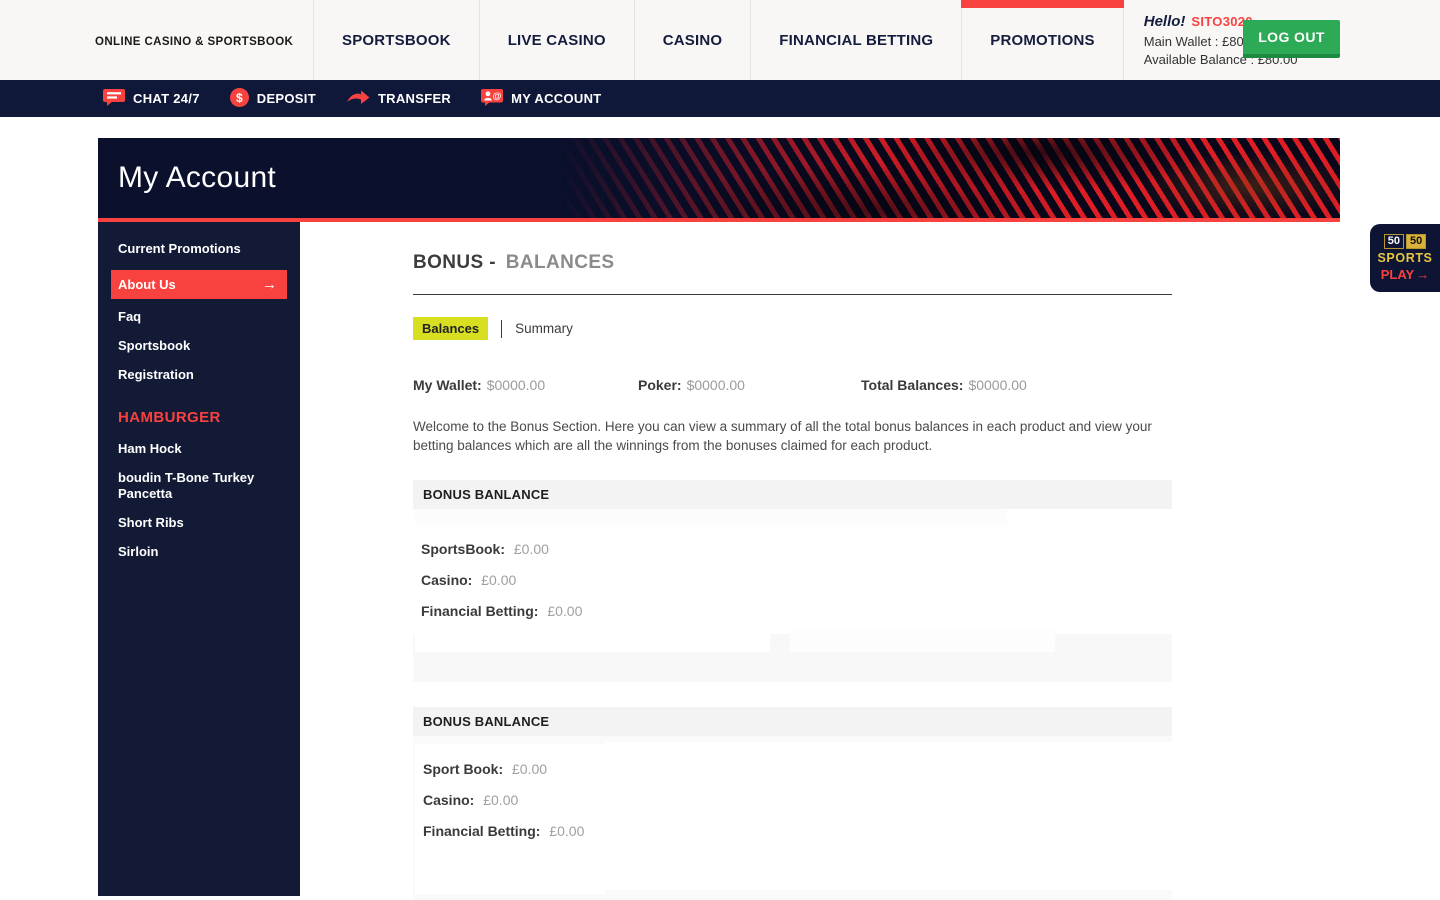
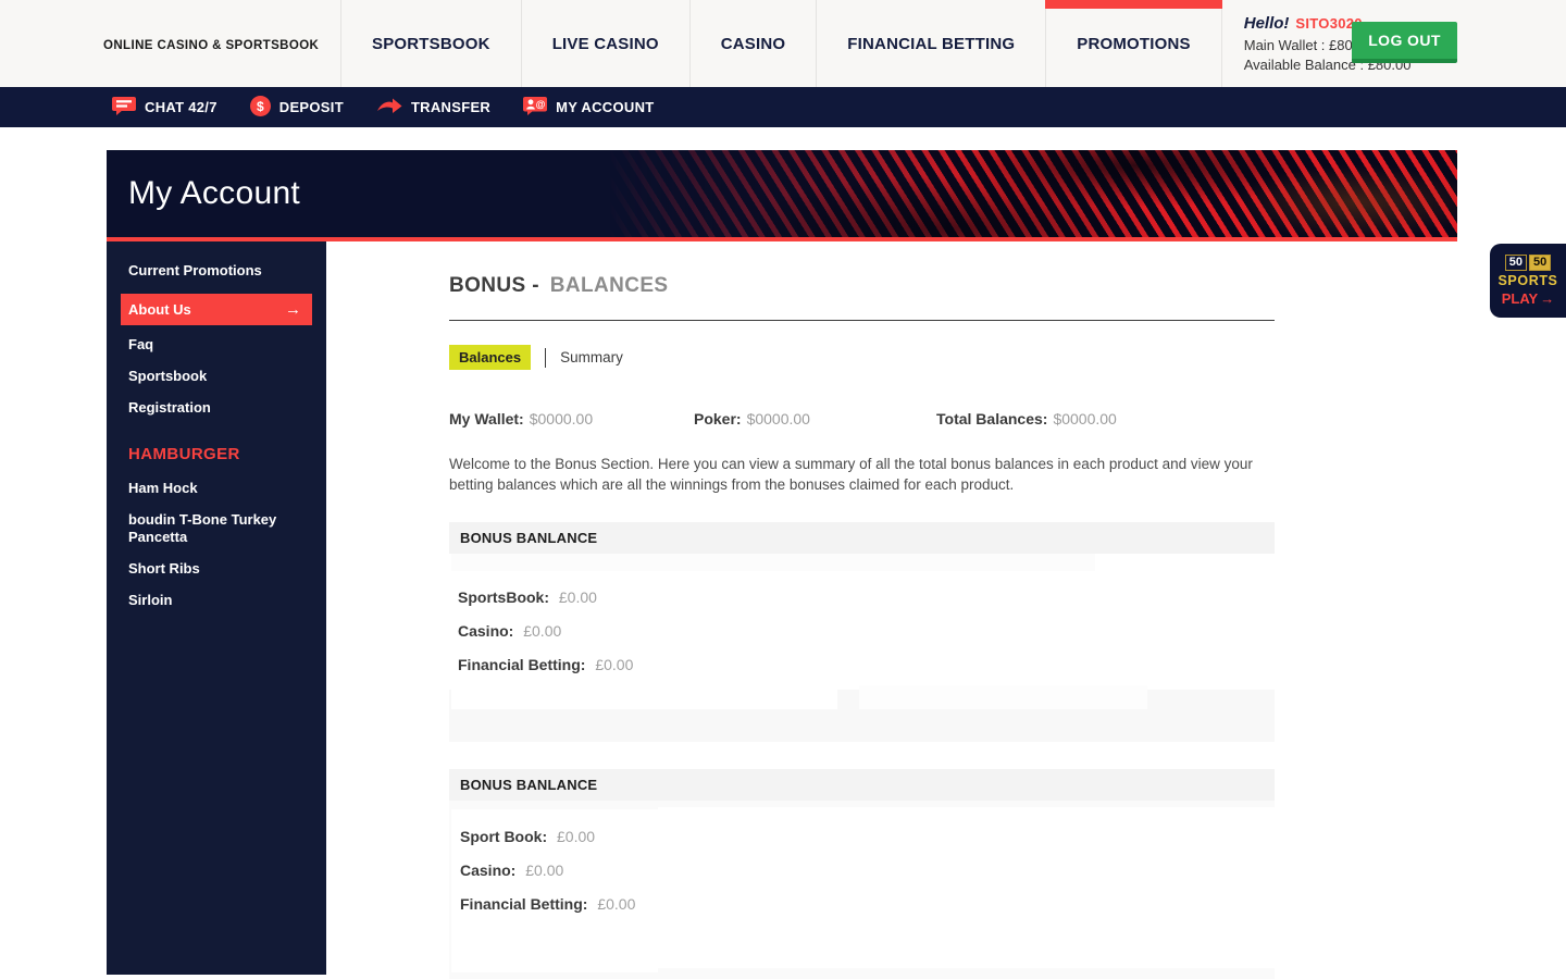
  ONLINE CASINO & SPORTSBOOK
  SPORTSBOOK
  LIVE CASINO
  CASINO
  FINANCIAL BETTING
  PROMOTIONS
  Hello! SITO302
  Main Wallet : £80
  Available Balance : £80.00
  LOG OUT
- CHAT 24/7
+ CHAT 42/7
  $
  DEPOSIT
  TRANSFER
  @
  MY ACCOUNT
  My Account
  Current Promotions
  About Us
  →
  Faq
  Sportsbook
  Registration
  HAMBURGER
  Ham Hock
  boudin T-Bone Turkey Pancetta
  Short Ribs
  Sirloin
  BONUS - BALANCES
  Balances
  Summary
  My Wallet:
  $0000.00
  Poker:
  $0000.00
  Total Balances:
  $0000.00
  Welcome to the Bonus Section. Here you can view a summary of all the total bonus balances in each product and view your betting balances which are all the winnings from the bonuses claimed for each product.
  BONUS BANLANCE
  SportsBook: £0.00
  Casino: £0.00
  Financial Betting: £0.00
  BONUS BANLANCE
  Sport Book: £0.00
  Casino: £0.00
  Financial Betting: £0.00
  50
  50
  SPORTS
  PLAY
  →
